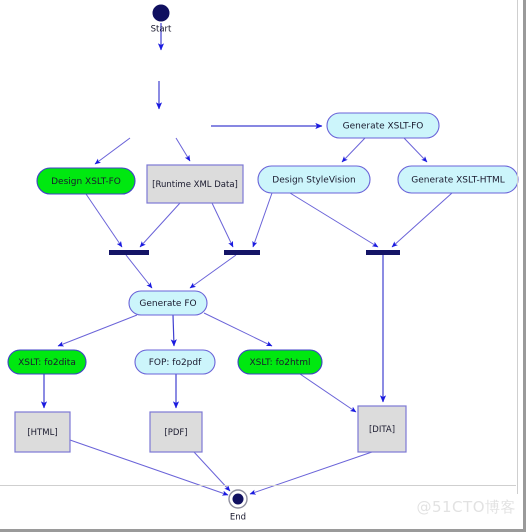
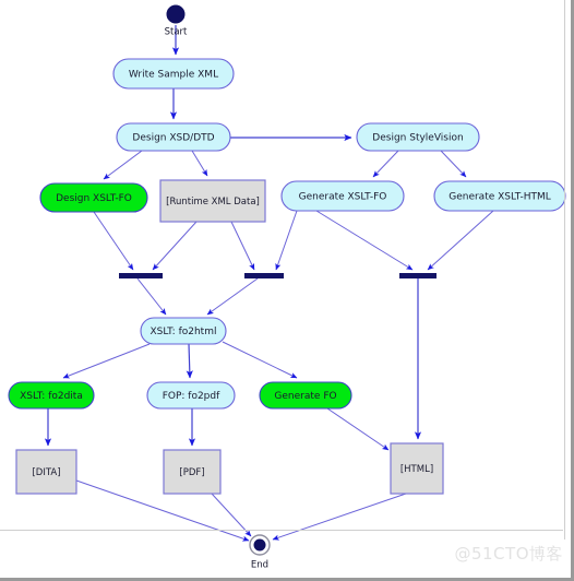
+ Write Sample XML
+ Design XSD/DTD
- Generate XSLT-FO
+ Design StyleVision
  Design XSLT-FO
- Design StyleVision
+ Generate XSLT-FO
  Generate XSLT-HTML
- Generate FO
+ XSLT: fo2html
  XSLT: fo2dita
  FOP: fo2pdf
- XSLT: fo2html
+ Generate FO
  [Runtime XML Data]
- [HTML]
+ [DITA]
  [PDF]
- [DITA]
+ [HTML]
  Start
  End
  @51CTO博客
